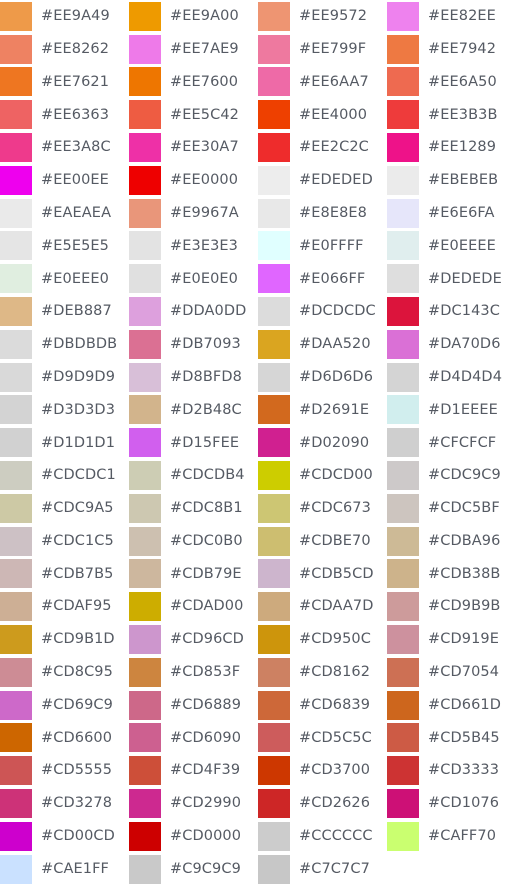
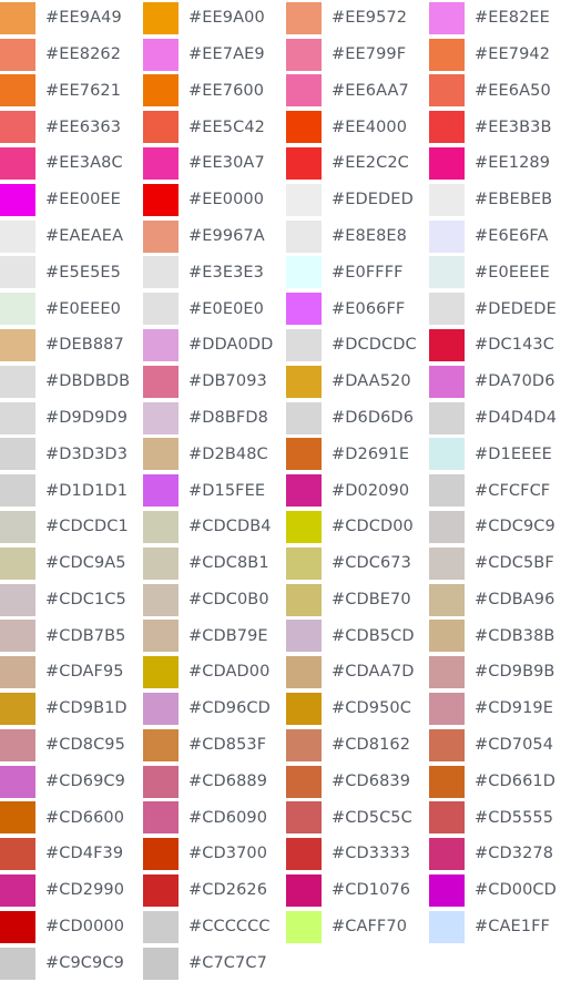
  #EE9A49
  #EE9A00
  #EE9572
  #EE82EE
  #EE8262
  #EE7AE9
  #EE799F
  #EE7942
  #EE7621
  #EE7600
  #EE6AA7
  #EE6A50
  #EE6363
  #EE5C42
  #EE4000
  #EE3B3B
  #EE3A8C
  #EE30A7
  #EE2C2C
  #EE1289
  #EE00EE
  #EE0000
  #EDEDED
  #EBEBEB
  #EAEAEA
  #E9967A
  #E8E8E8
  #E6E6FA
  #E5E5E5
  #E3E3E3
  #E0FFFF
  #E0EEEE
  #E0EEE0
  #E0E0E0
  #E066FF
  #DEDEDE
  #DEB887
  #DDA0DD
  #DCDCDC
  #DC143C
  #DBDBDB
  #DB7093
  #DAA520
  #DA70D6
  #D9D9D9
  #D8BFD8
  #D6D6D6
  #D4D4D4
  #D3D3D3
  #D2B48C
  #D2691E
  #D1EEEE
  #D1D1D1
  #D15FEE
  #D02090
  #CFCFCF
  #CDCDC1
  #CDCDB4
  #CDCD00
  #CDC9C9
  #CDC9A5
  #CDC8B1
  #CDC673
  #CDC5BF
  #CDC1C5
  #CDC0B0
  #CDBE70
  #CDBA96
  #CDB7B5
  #CDB79E
  #CDB5CD
  #CDB38B
  #CDAF95
  #CDAD00
  #CDAA7D
  #CD9B9B
  #CD9B1D
  #CD96CD
  #CD950C
  #CD919E
  #CD8C95
  #CD853F
  #CD8162
  #CD7054
  #CD69C9
  #CD6889
  #CD6839
  #CD661D
  #CD6600
  #CD6090
  #CD5C5C
- #CD5B45
  #CD5555
  #CD4F39
  #CD3700
  #CD3333
  #CD3278
  #CD2990
  #CD2626
  #CD1076
  #CD00CD
  #CD0000
  #CCCCCC
  #CAFF70
  #CAE1FF
  #C9C9C9
  #C7C7C7
